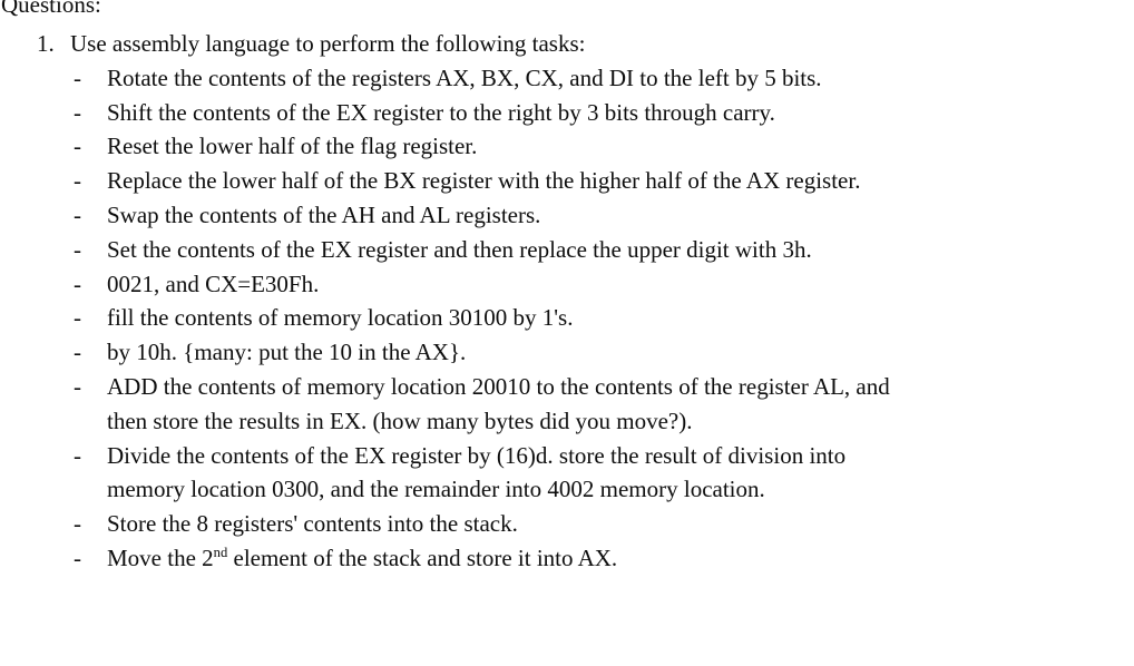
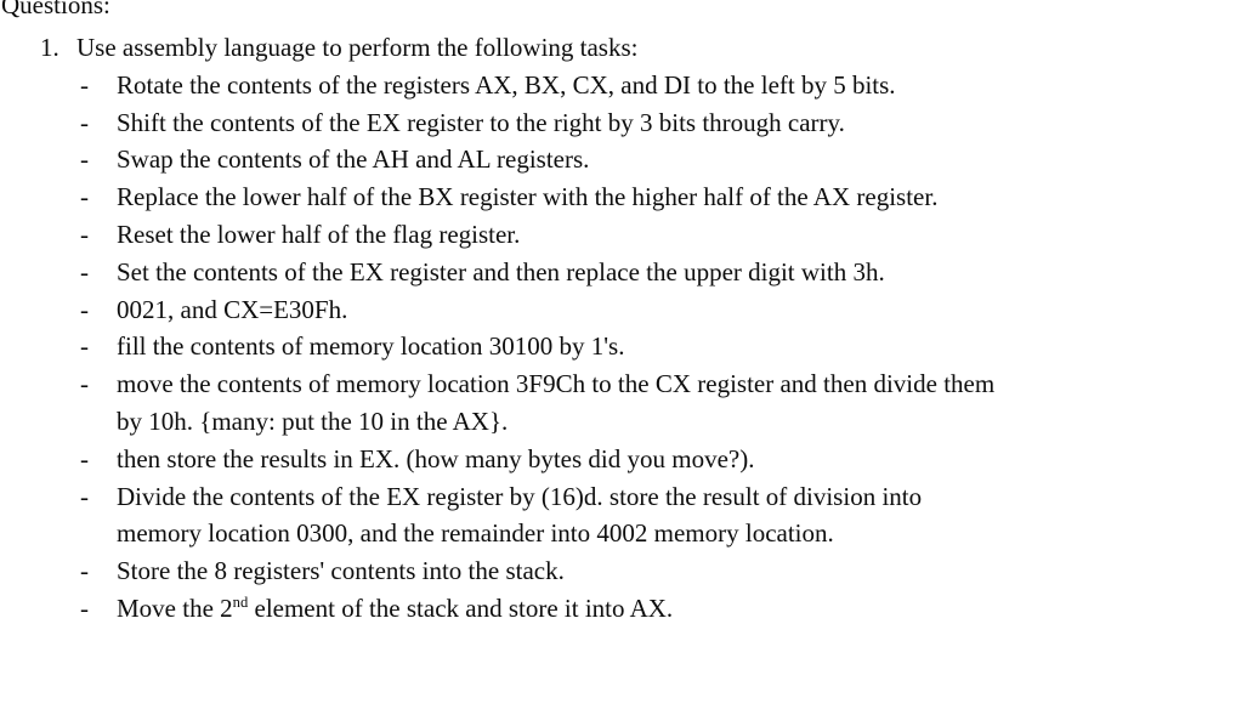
  Questions:
  1. Use assembly language to perform the following tasks:
  -
  Rotate the contents of the registers AX, BX, CX, and DI to the left by 5 bits.
  -
  Shift the contents of the EX register to the right by 3 bits through carry.
  -
- Reset the lower half of the flag register.
+ Swap the contents of the AH and AL registers.
  -
  Replace the lower half of the BX register with the higher half of the AX register.
  -
- Swap the contents of the AH and AL registers.
+ Reset the lower half of the flag register.
  -
  Set the contents of the EX register and then replace the upper digit with 3h.
  -
  0021, and CX=E30Fh.
  -
  fill the contents of memory location 30100 by 1's.
  -
+ move the contents of memory location 3F9Ch to the CX register and then divide them
  by 10h. {many: put the 10 in the AX}.
  -
- ADD the contents of memory location 20010 to the contents of the register AL, and
  then store the results in EX. (how many bytes did you move?).
  -
  Divide the contents of the EX register by (16)d. store the result of division into
  memory location 0300, and the remainder into 4002 memory location.
  -
  Store the 8 registers' contents into the stack.
  -
  Move the 2nd element of the stack and store it into AX.
